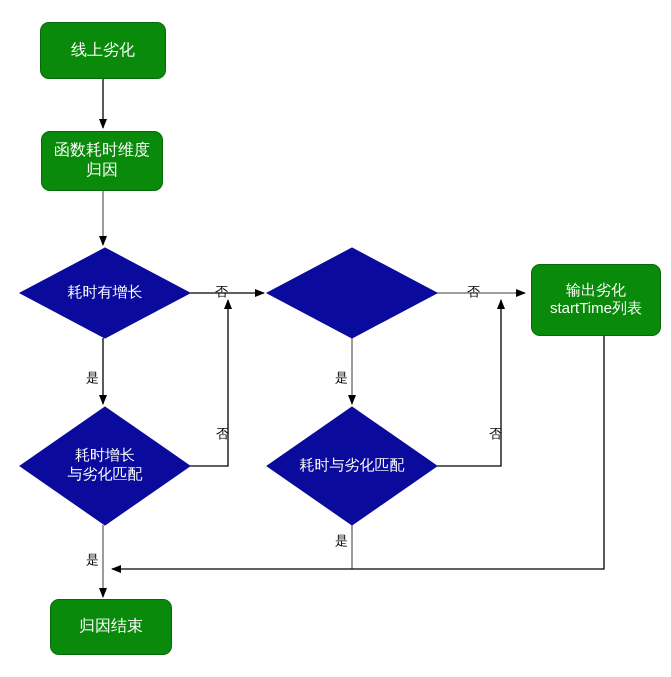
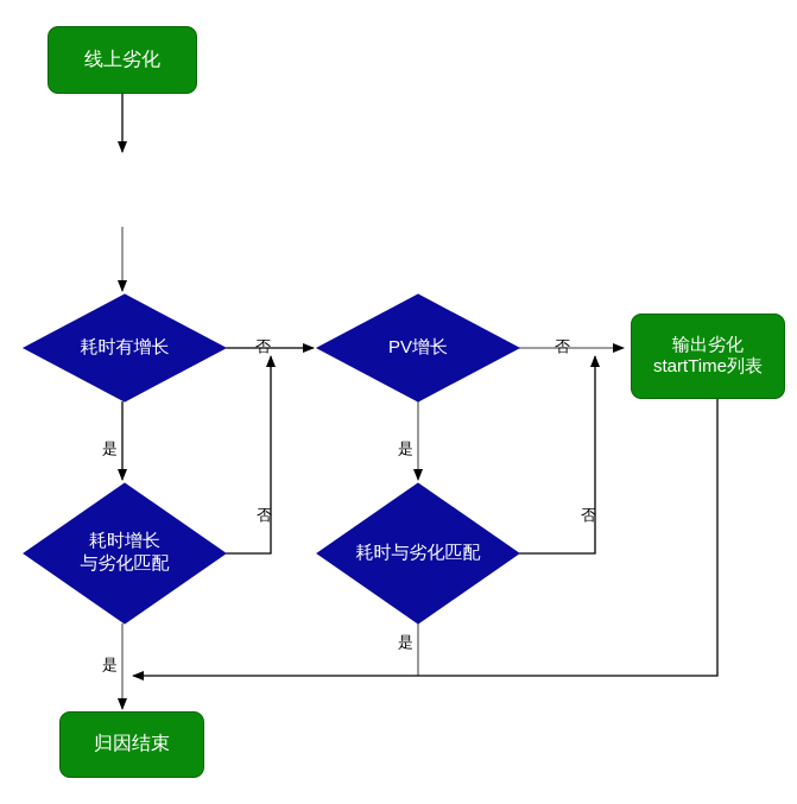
  线上劣化
- 函数耗时维度
- 归因
  耗时有增长
+ PV增长
  耗时增长
  与劣化匹配
  耗时与劣化匹配
  输出劣化
  startTime列表
  归因结束
  否
  是
  否
  是
  否
  是
  否
  是
